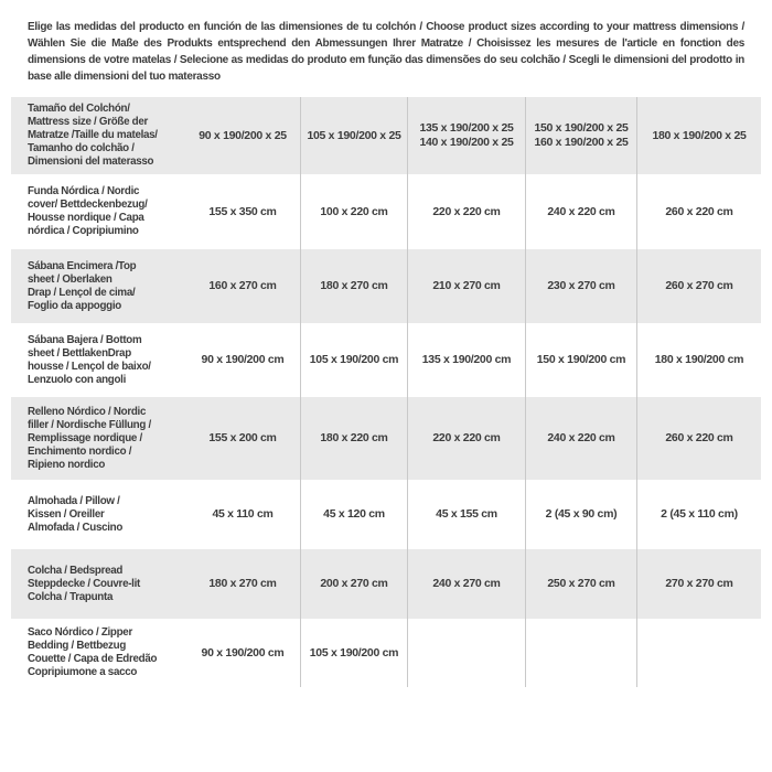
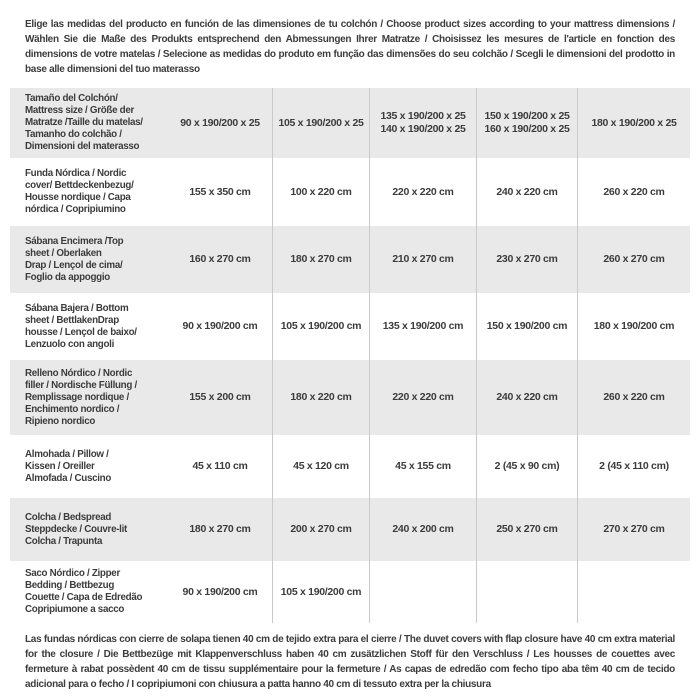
  Elige las medidas del producto en función de las dimensiones de tu colchón / Choose product sizes according to your mattress dimensions / Wählen Sie die Maße des Produkts entsprechend den Abmessungen Ihrer Matratze / Choisissez les mesures de l'article en fonction des dimensions de votre matelas / Selecione as medidas do produto em função das dimensões do seu colchão / Scegli le dimensioni del prodotto in base alle dimensioni del tuo materasso
  Tamaño del Colchón/
  Mattress size / Größe der
  Matratze /Taille du matelas/
  Tamanho do colchão /
  Dimensioni del materasso
  90 x 190/200 x 25
  105 x 190/200 x 25
  135 x 190/200 x 25
  140 x 190/200 x 25
  150 x 190/200 x 25
  160 x 190/200 x 25
  180 x 190/200 x 25
  Funda Nórdica / Nordic
  cover/ Bettdeckenbezug/
  Housse nordique / Capa
  nórdica / Copripiumino
  155 x 350 cm
  100 x 220 cm
  220 x 220 cm
  240 x 220 cm
  260 x 220 cm
  Sábana Encimera /Top
  sheet / Oberlaken
  Drap / Lençol de cima/
  Foglio da appoggio
  160 x 270 cm
  180 x 270 cm
  210 x 270 cm
  230 x 270 cm
  260 x 270 cm
  Sábana Bajera / Bottom
  sheet / BettlakenDrap
  housse / Lençol de baixo/
  Lenzuolo con angoli
  90 x 190/200 cm
  105 x 190/200 cm
  135 x 190/200 cm
  150 x 190/200 cm
  180 x 190/200 cm
  Relleno Nórdico / Nordic
  filler / Nordische Füllung /
  Remplissage nordique /
  Enchimento nordico /
  Ripieno nordico
  155 x 200 cm
  180 x 220 cm
  220 x 220 cm
  240 x 220 cm
  260 x 220 cm
  Almohada / Pillow /
  Kissen / Oreiller
  Almofada / Cuscino
  45 x 110 cm
  45 x 120 cm
  45 x 155 cm
  2 (45 x 90 cm)
  2 (45 x 110 cm)
  Colcha / Bedspread
  Steppdecke / Couvre-lit
  Colcha / Trapunta
  180 x 270 cm
  200 x 270 cm
- 240 x 270 cm
+ 240 x 200 cm
  250 x 270 cm
  270 x 270 cm
  Saco Nórdico / Zipper
  Bedding / Bettbezug
  Couette / Capa de Edredão
  Copripiumone a sacco
  90 x 190/200 cm
  105 x 190/200 cm
+ Las fundas nórdicas con cierre de solapa tienen 40 cm de tejido extra para el cierre / The duvet covers with flap closure have 40 cm extra material for the closure / Die Bettbezüge mit Klappenverschluss haben 40 cm zusätzlichen Stoff für den Verschluss / Les housses de couettes avec fermeture à rabat possèdent 40 cm de tissu supplémentaire pour la fermeture / As capas de edredão com fecho tipo aba têm 40 cm de tecido adicional para o fecho / I copripiumoni con chiusura a patta hanno 40 cm di tessuto extra per la chiusura
